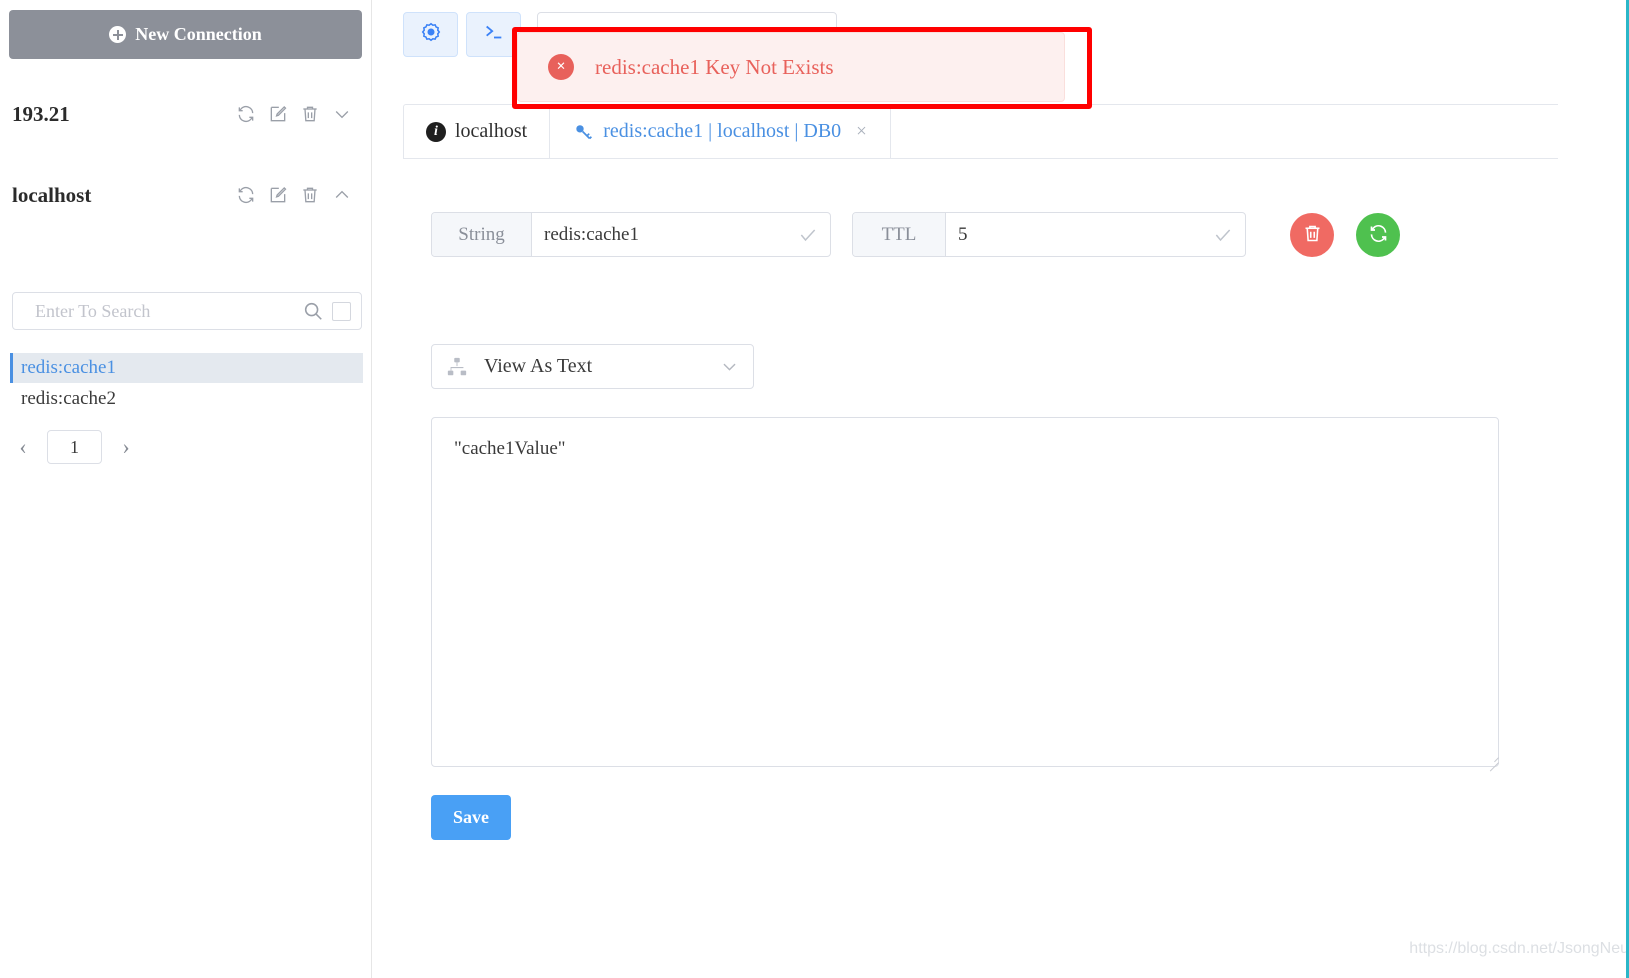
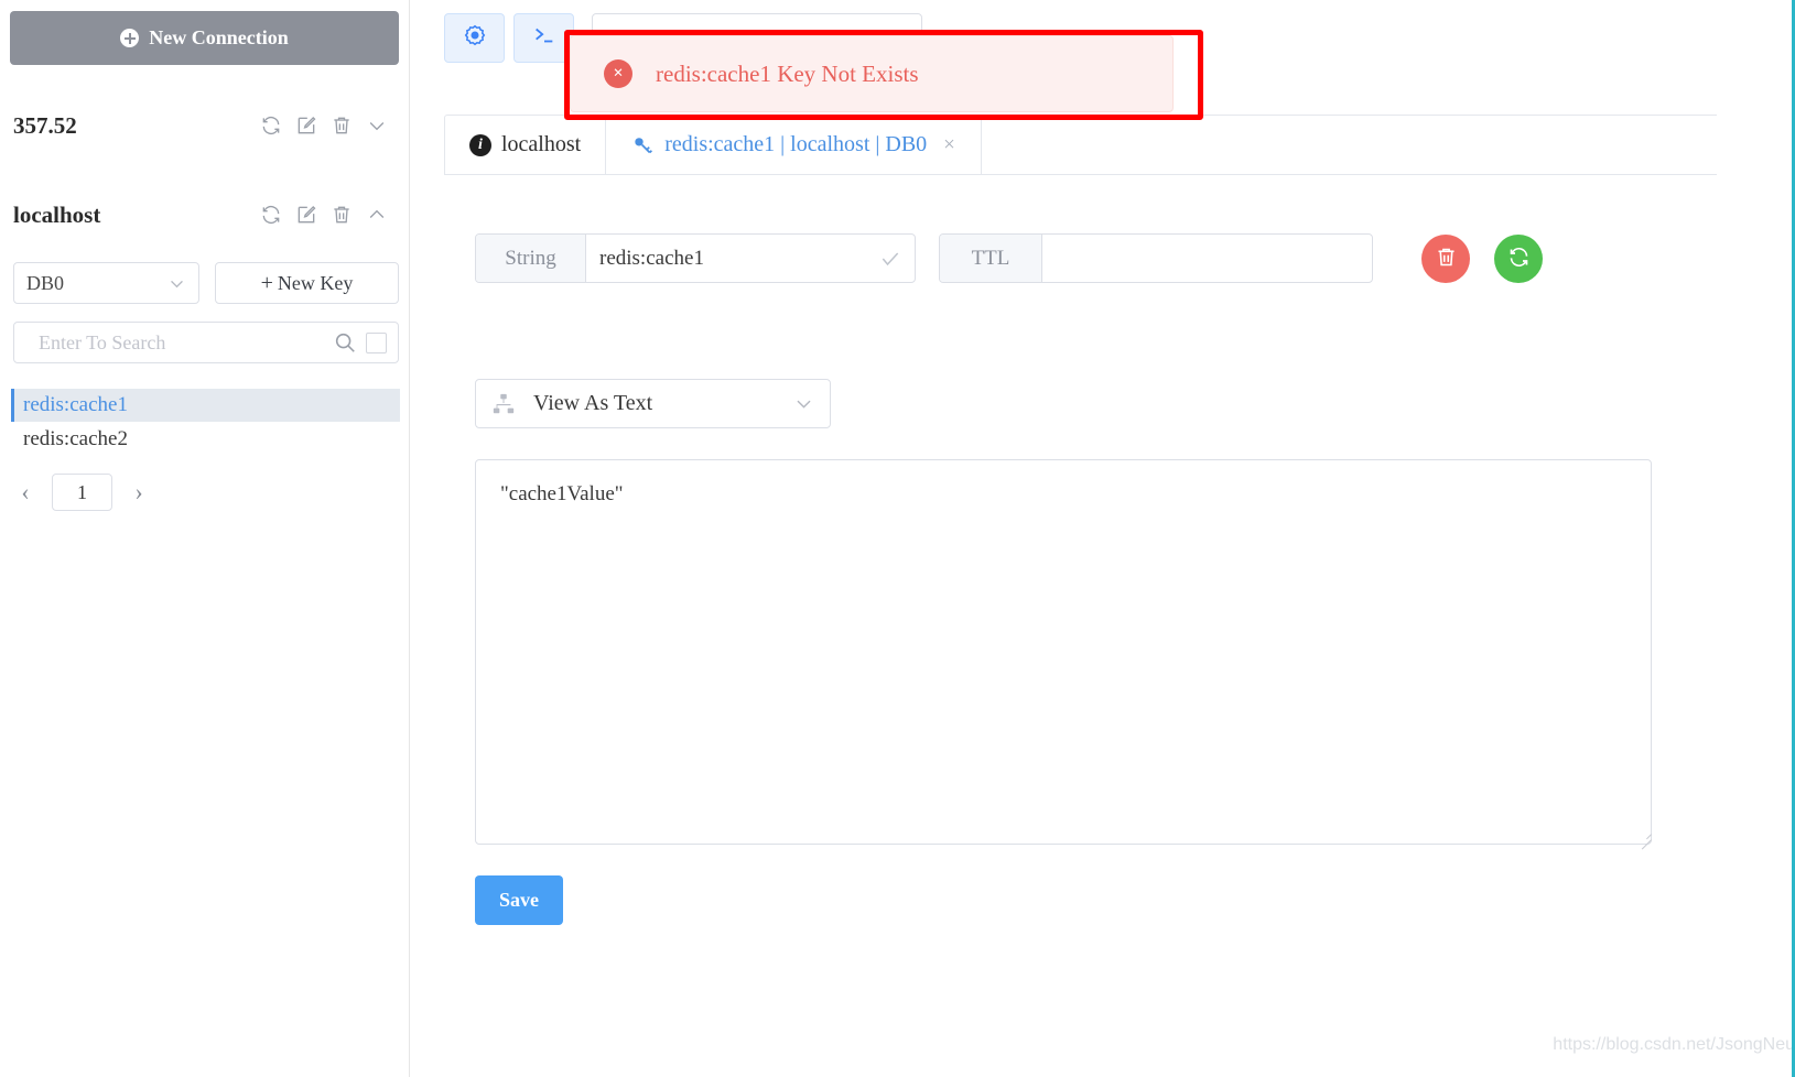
  New Connection
- 193.21
+ 357.52
  localhost
+ DB0
+ +
+ New Key
  Enter To Search
  redis:cache1
  redis:cache2
  ‹
  1
  ›
  i
  localhost
  redis:cache1 | localhost | DB0
  ×
  String
  redis:cache1
  TTL
- 5
  View As Text
  "cache1Value"
  Save
  ×
  redis:cache1 Key Not Exists
  https://blog.csdn.net/JsongNeu
